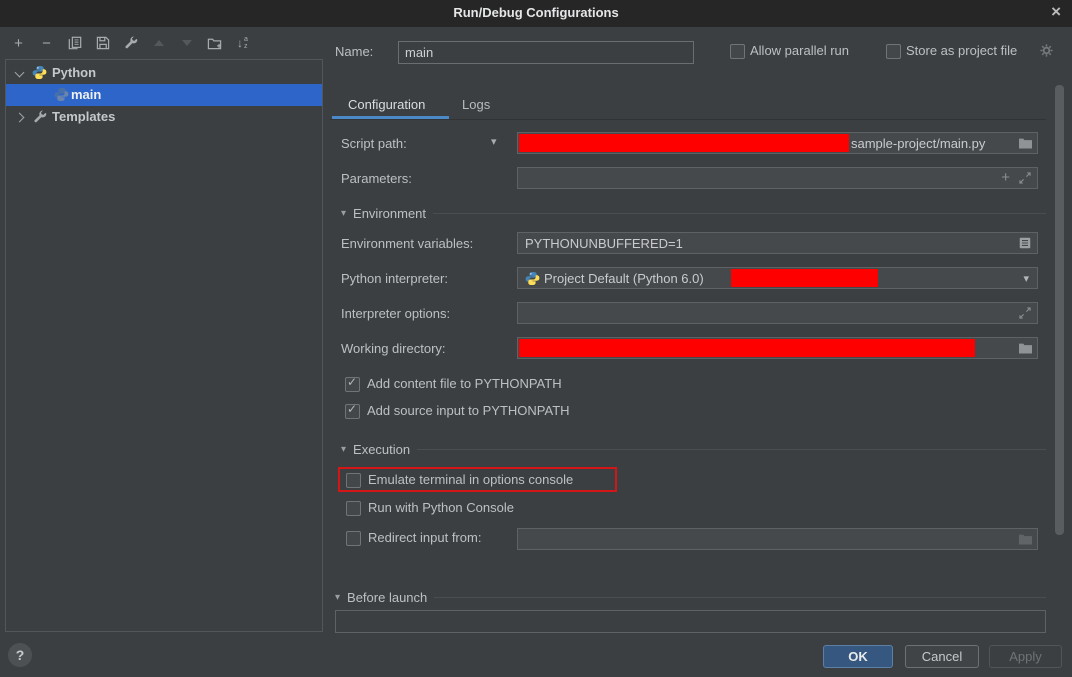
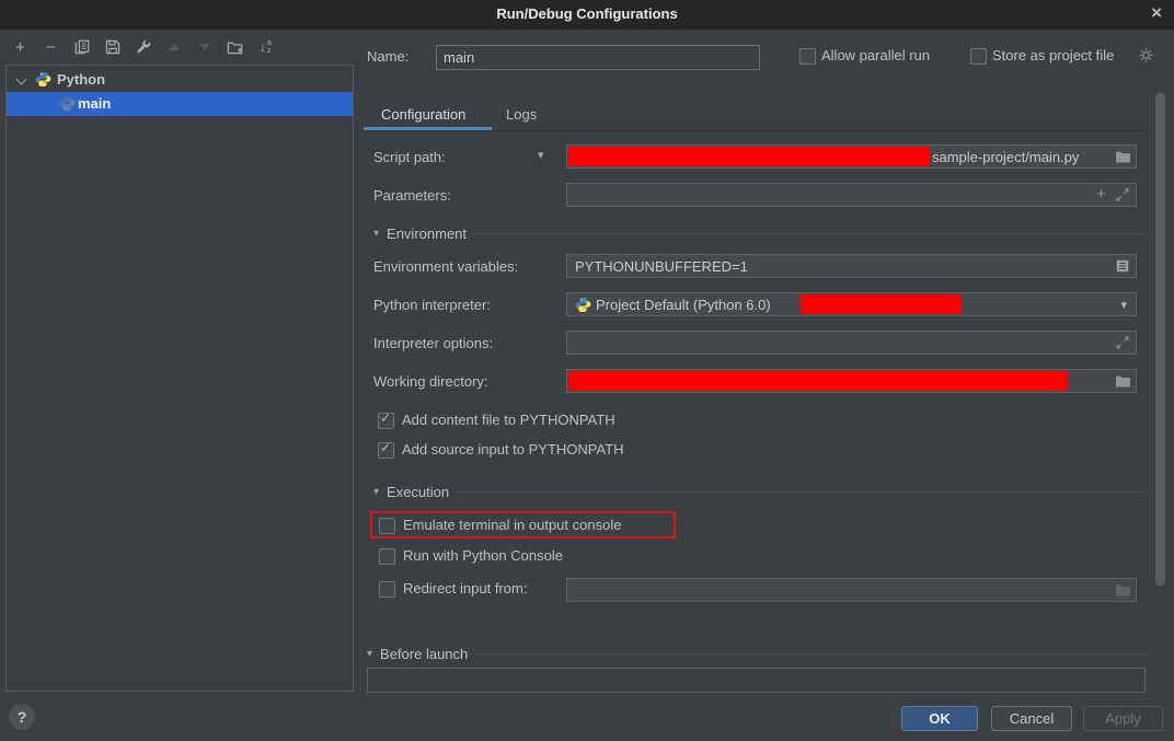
  Run/Debug Configurations
  ×
  +
  −
  ↓
  Python
  main
- Templates
  ?
  Name:
  main
  Allow parallel run
  Store as project file
  Configuration
  Logs
  Script path:
  ▾
  sample-project/main.py
  Parameters:
  +
  ▾
  Environment
  Environment variables:
  PYTHONUNBUFFERED=1
  Python interpreter:
  Project Default (Python 6.0)
  ▾
  Interpreter options:
  Working directory:
  Add content file to PYTHONPATH
  Add source input to PYTHONPATH
  ▾
  Execution
- Emulate terminal in options console
+ Emulate terminal in output console
  Run with Python Console
  Redirect input from:
  ▾
  Before launch
  OK
  Cancel
  Apply
